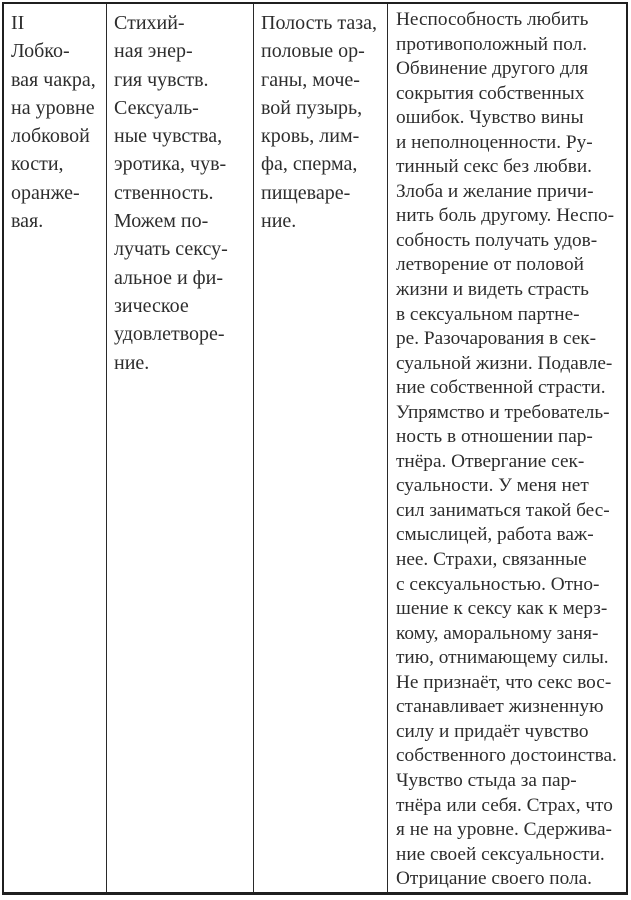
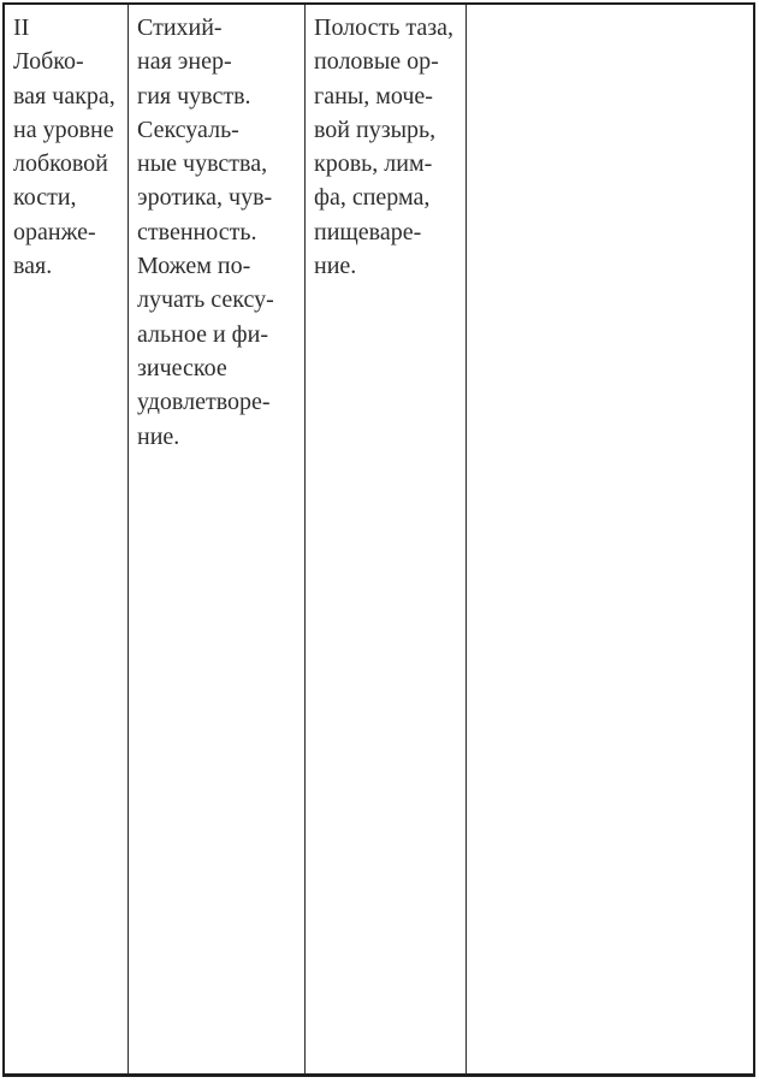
  II
  Лобко-
  вая чакра,
  на уровне
  лобковой
  кости,
  оранже-
  вая.
  Стихий-
  ная энер-
  гия чувств.
  Сексуаль-
  ные чувства,
  эротика, чув-
  ственность.
  Можем по-
  лучать сексу-
  альное и фи-
  зическое
  удовлетворе-
  ние.
  Полость таза,
  половые ор-
  ганы, моче-
  вой пузырь,
  кровь, лим-
  фа, сперма,
  пищеваре-
  ние.
- Неспособность любить
- противоположный пол.
- Обвинение другого для
- сокрытия собственных
- ошибок. Чувство вины
- и неполноценности. Ру-
- тинный секс без любви.
- Злоба и желание причи-
- нить боль другому. Неспо-
- собность получать удов-
- летворение от половой
- жизни и видеть страсть
- в сексуальном партне-
- ре. Разочарования в сек-
- суальной жизни. Подавле-
- ние собственной страсти.
- Упрямство и требователь-
- ность в отношении пар-
- тнёра. Отвергание сек-
- суальности. У меня нет
- сил заниматься такой бес-
- смыслицей, работа важ-
- нее. Страхи, связанные
- с сексуальностью. Отно-
- шение к сексу как к мерз-
- кому, аморальному заня-
- тию, отнимающему силы.
- Не признаёт, что секс вос-
- станавливает жизненную
- силу и придаёт чувство
- собственного достоинства.
- Чувство стыда за пар-
- тнёра или себя. Страх, что
- я не на уровне. Сдержива-
- ние своей сексуальности.
- Отрицание своего пола.
